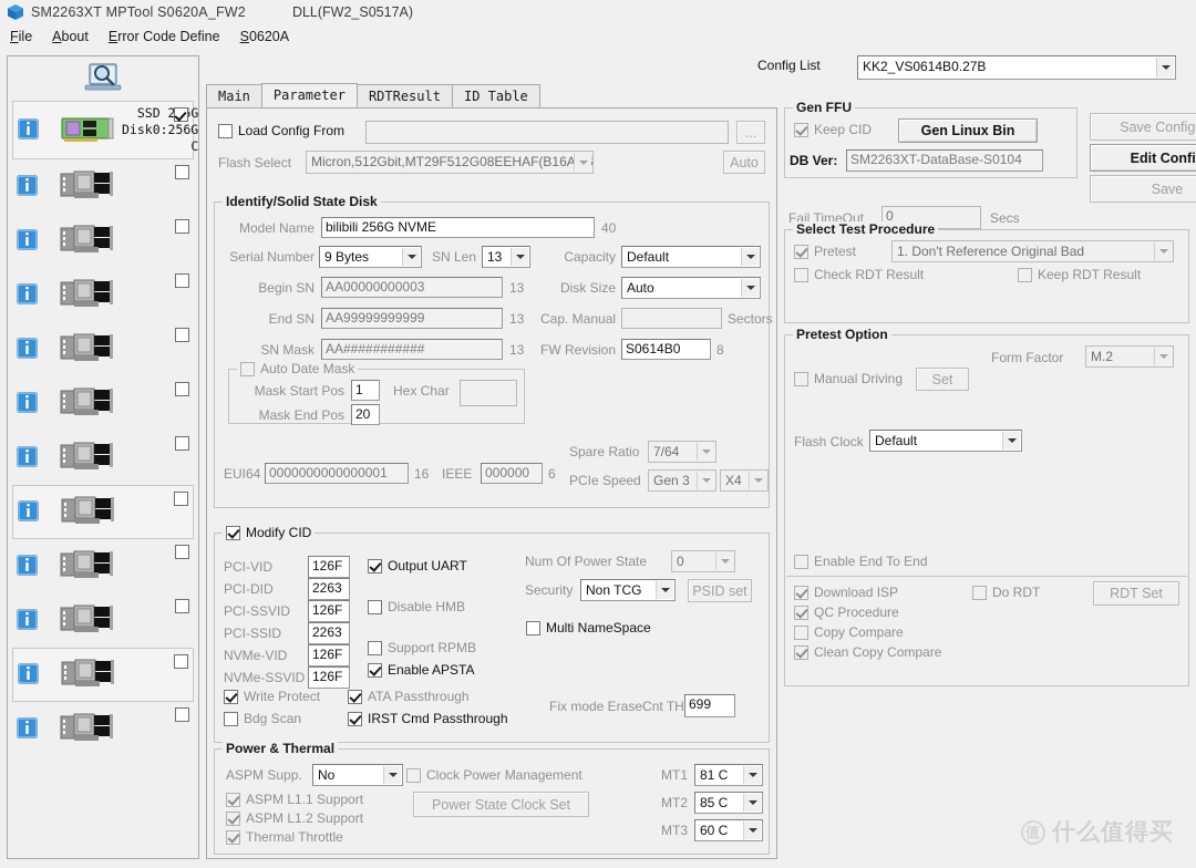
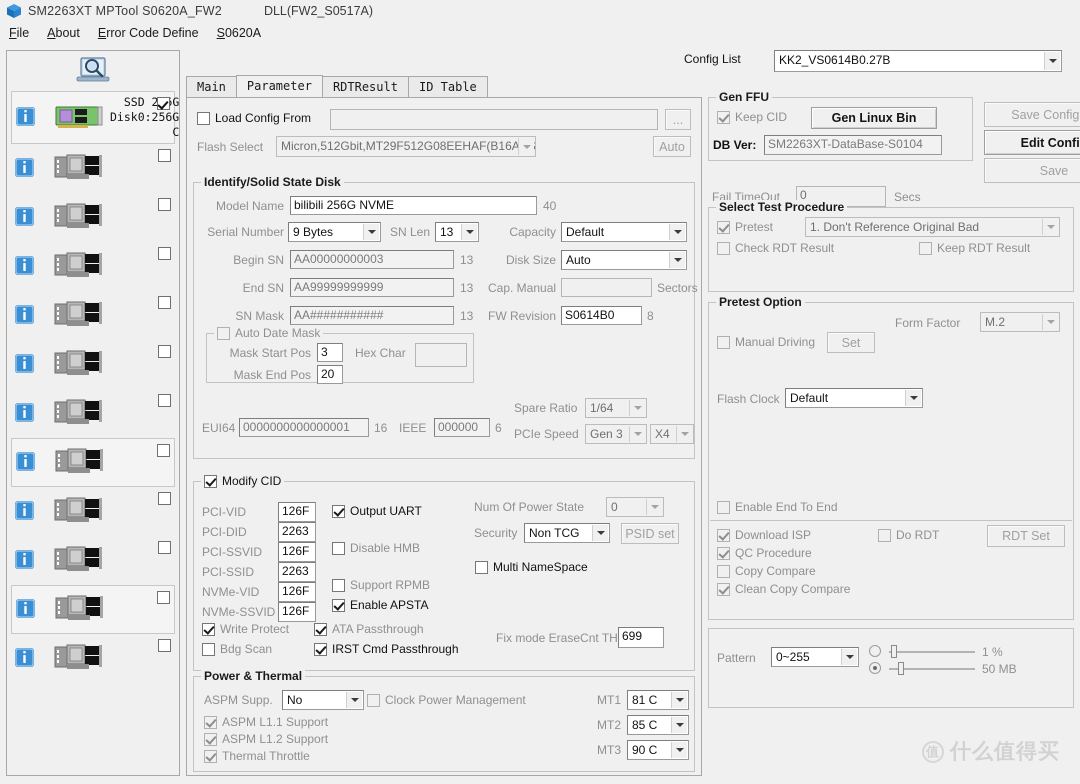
  SM2263XT MPTool S0620A_FW2
  DLL(FW2_S0517A)
  File
  About
  Error Code Define
  S0620A
  Disk0:256G
  Config List
  KK2_VS0614B0.27B
  Main
  Parameter
  RDTResult
  ID Table
  Load Config From
  ...
  Flash Select
  Micron,512Gbit,MT29F512G08EEHAF(B16A
  Auto
  Identify/Solid State Disk
  Model Name
  bilibili 256G NVME
  40
  Serial Number
  9 Bytes
  SN Len
  13
  Capacity
  Default
  Begin SN
  AA00000000003
  13
  Disk Size
  Auto
  End SN
  AA99999999999
  13
  Cap. Manual
  Sectors
  SN Mask
  AA###########
  13
  FW Revision
  S0614B0
  8
  Auto Date Mask
  Mask Start Pos
- 1
+ 3
  Hex Char
  Mask End Pos
  20
  EUI64
  0000000000000001
  16
  IEEE
  000000
  6
  Spare Ratio
- 7/64
+ 1/64
  PCIe Speed
  Gen 3
  X4
  Modify CID
  PCI-VID
  126F
  PCI-DID
  2263
  PCI-SSVID
  126F
  PCI-SSID
  2263
  NVMe-VID
  126F
  NVMe-SSVID
  126F
  Output UART
  Disable HMB
  Support RPMB
  Enable APSTA
  Write Protect
  Bdg Scan
  ATA Passthrough
  IRST Cmd Passthrough
  Num Of Power State
  0
  Security
  Non TCG
  PSID set
  Multi NameSpace
  Fix mode EraseCnt TH
  699
  Power & Thermal
  ASPM Supp.
  No
  ASPM L1.1 Support
  ASPM L1.2 Support
  Thermal Throttle
  Clock Power Management
- Power State Clock Set
  MT1
  81 C
  MT2
  85 C
  MT3
- 60 C
+ 90 C
  Gen FFU
  Keep CID
  Gen Linux Bin
  DB Ver:
  SM2263XT-DataBase-S0104
  Save Config
  Edit Confi
  Save
  Fail TimeOut
  0
  Secs
  Select Test Procedure
  Pretest
  1. Don't Reference Original Bad
  Check RDT Result
  Keep RDT Result
  Pretest Option
  Form Factor
  M.2
  Manual Driving
  Set
  Flash Clock
  Default
  Enable End To End
  Download ISP
  QC Procedure
  Copy Compare
  Clean Copy Compare
  Do RDT
  RDT Set
+ Pattern
+ 0~255
+ 1 %
+ 50 MB
  值
  什么值得买
